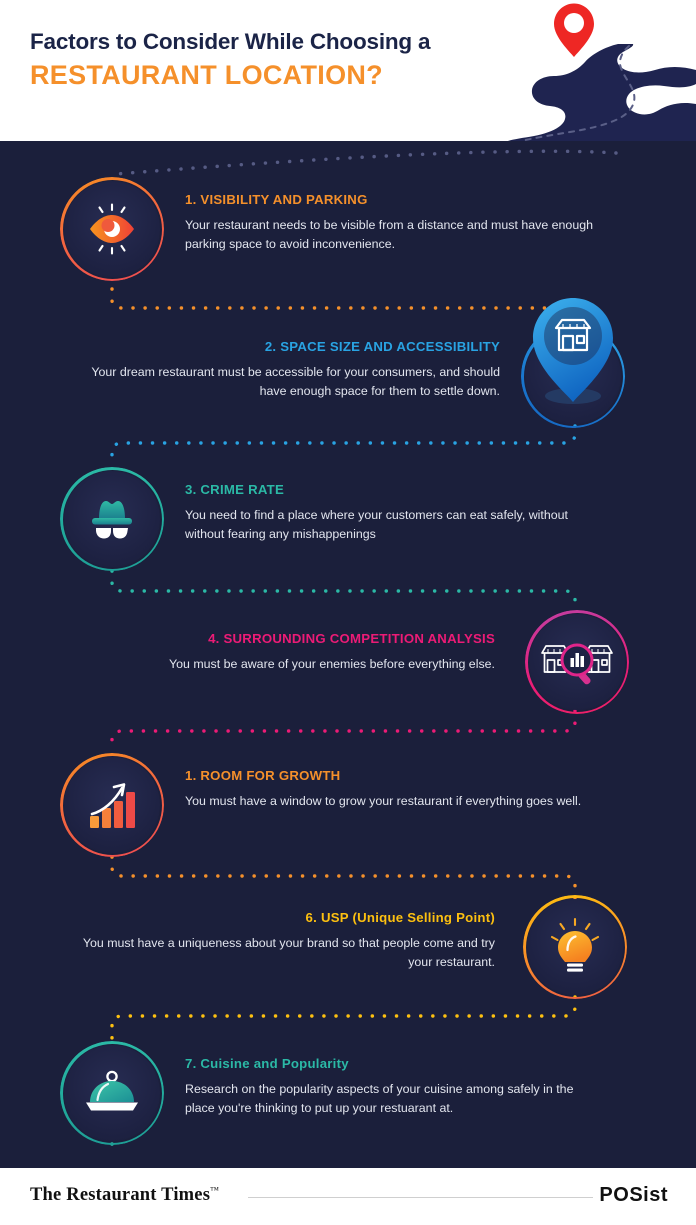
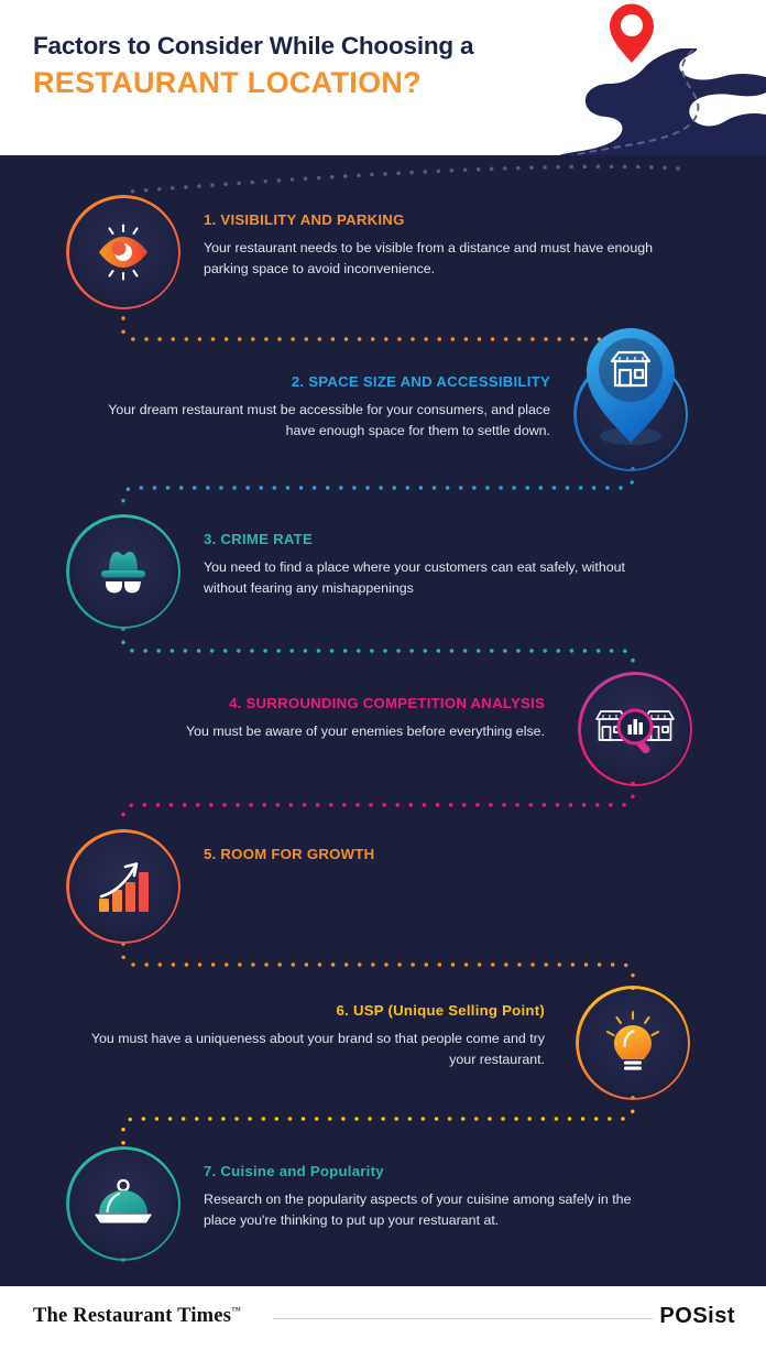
  Factors to Consider While Choosing a
  RESTAURANT LOCATION?
  1. VISIBILITY AND PARKING
  Your restaurant needs to be visible from a distance and must have enough parking space to avoid inconvenience.
  2. SPACE SIZE AND ACCESSIBILITY
- Your dream restaurant must be accessible for your consumers, and should have enough space for them to settle down.
+ Your dream restaurant must be accessible for your consumers, and place have enough space for them to settle down.
  3. CRIME RATE
  You need to find a place where your customers can eat safely, without without fearing any mishappenings
  4. SURROUNDING COMPETITION ANALYSIS
  You must be aware of your enemies before everything else.
- 1. ROOM FOR GROWTH
+ 5. ROOM FOR GROWTH
- You must have a window to grow your restaurant if everything goes well.
  6. USP (Unique Selling Point)
  You must have a uniqueness about your brand so that people come and try your restaurant.
  7. Cuisine and Popularity
  Research on the popularity aspects of your cuisine among safely in the place you're thinking to put up your restuarant at.
  The Restaurant Times™
  POSist
